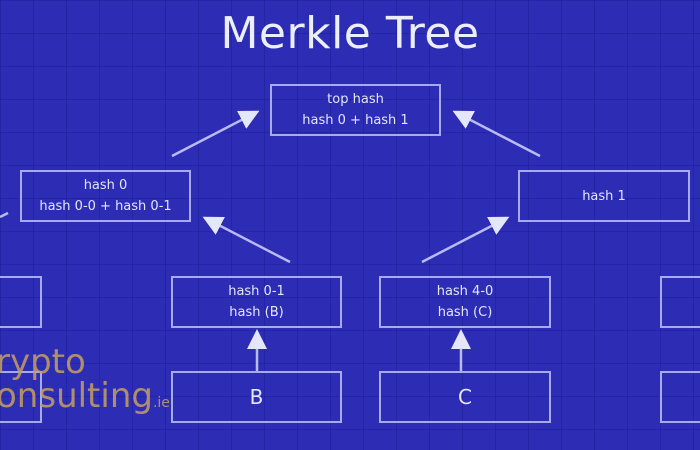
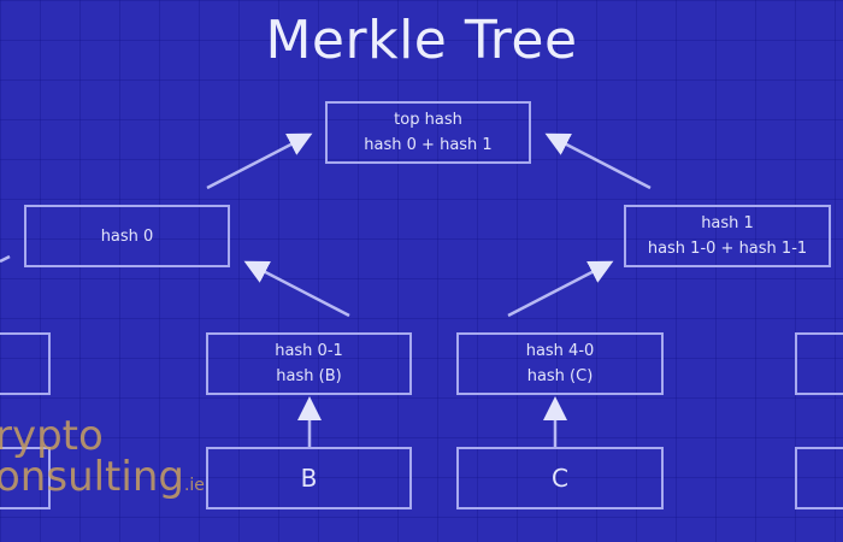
  Merkle Tree
  top hash
  hash 0 + hash 1
  hash 0
- hash 0-0 + hash 0-1
  hash 1
+ hash 1-0 + hash 1-1
  hash 0-1
  hash (B)
  hash 4-0
  hash (C)
  B
  C
  rypto
  onsulting.ie
